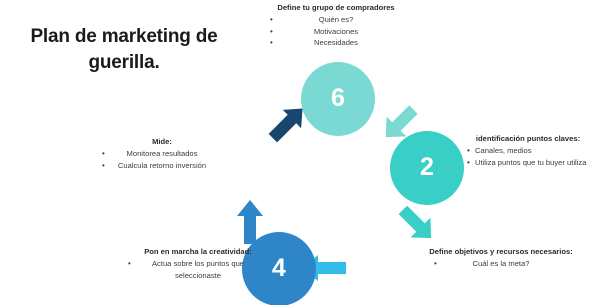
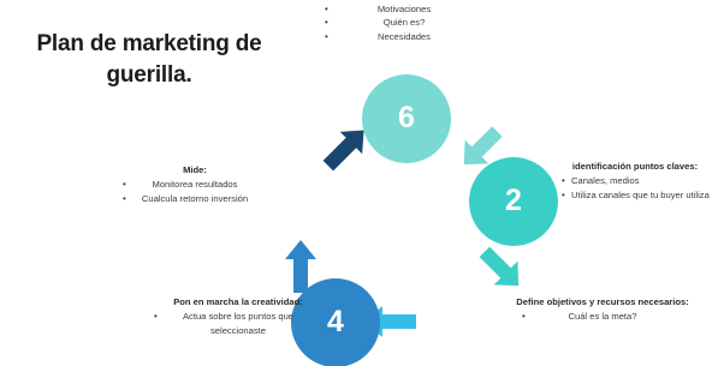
  Plan de marketing de guerilla.
  6
  2
  4
- Define tu grupo de compradores
  •
- Quién es?
+ Motivaciones
  •
- Motivaciones
+ Quién es?
  •
  Necesidades
  identificación puntos claves:
  •
  Canales, medios
  •
- Utiliza puntos que tu buyer utiliza
+ Utiliza canales que tu buyer utiliza
  Define objetivos y recursos necesarios:
  •
  Cuál es la meta?
  Pon en marcha la creatividad:
  •
  Actua sobre los puntos que seleccionaste
  Mide:
  •
  Monitorea resultados
  •
  Cualcula retorno inversión
